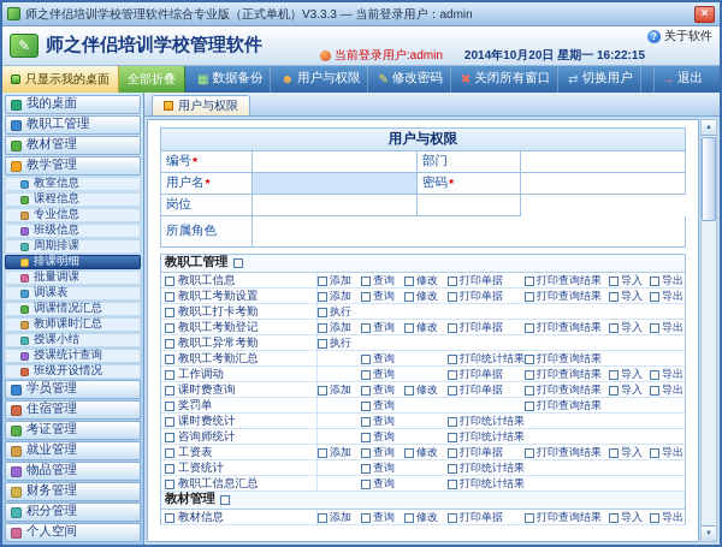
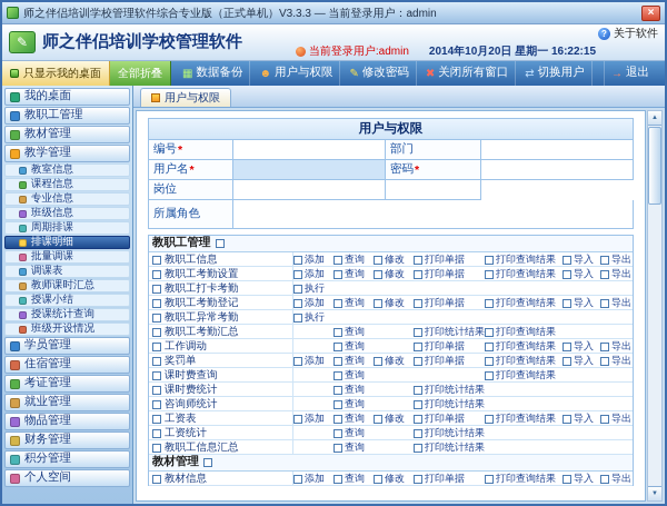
  师之伴侣培训学校管理软件综合专业版（正式单机）V3.3.3 — 当前登录用户：admin
  ×
  ✎
  师之伴侣培训学校管理软件
  ?
  关于软件
  当前登录用户:admin
  2014年10月20日 星期一 16:22:15
  只显示我的桌面
  全部折叠
  ▦
  数据备份
  ☻
  用户与权限
  ✎
  修改密码
  ✖
  关闭所有窗口
  ⇄
  切换用户
  →
  退出
  我的桌面
  教职工管理
  教材管理
  教学管理
  教室信息
  课程信息
  专业信息
  班级信息
  周期排课
  排课明细
  批量调课
  调课表
- 调课情况汇总
  教师课时汇总
  授课小结
  授课统计查询
  班级开设情况
  学员管理
  住宿管理
  考证管理
  就业管理
  物品管理
  财务管理
  积分管理
  个人空间
  用户与权限
  用户与权限
  编号
  *
  部门
  用户名
  *
  密码
  *
  岗位
  所属角色
  教职工管理
  教职工信息
  添加
  查询
  修改
  打印单据
  打印查询结果
  导入
  导出
  教职工考勤设置
  添加
  查询
  修改
  打印单据
  打印查询结果
  导入
  导出
  教职工打卡考勤
  执行
  教职工考勤登记
  添加
  查询
  修改
  打印单据
  打印查询结果
  导入
  导出
  教职工异常考勤
  执行
  教职工考勤汇总
  查询
  打印统计结果
  打印查询结果
  工作调动
  查询
  打印单据
  打印查询结果
  导入
  导出
- 课时费查询
+ 奖罚单
  添加
  查询
  修改
  打印单据
  打印查询结果
  导入
  导出
- 奖罚单
+ 课时费查询
  查询
  打印查询结果
  课时费统计
  查询
  打印统计结果
  咨询师统计
  查询
  打印统计结果
  工资表
  添加
  查询
  修改
  打印单据
  打印查询结果
  导入
  导出
  工资统计
  查询
  打印统计结果
  教职工信息汇总
  查询
  打印统计结果
  教材管理
  教材信息
  添加
  查询
  修改
  打印单据
  打印查询结果
  导入
  导出
